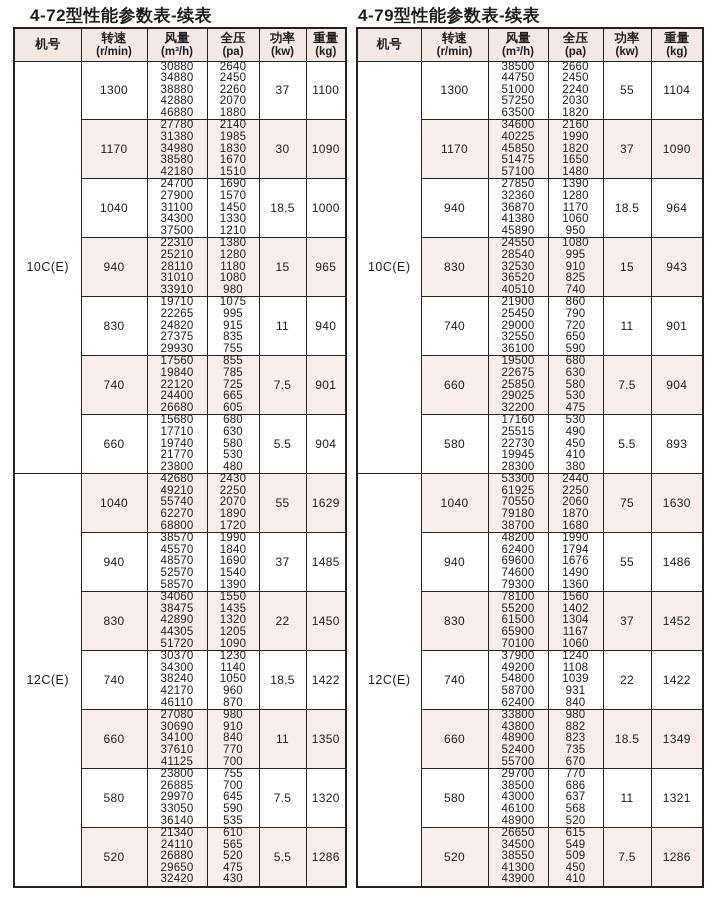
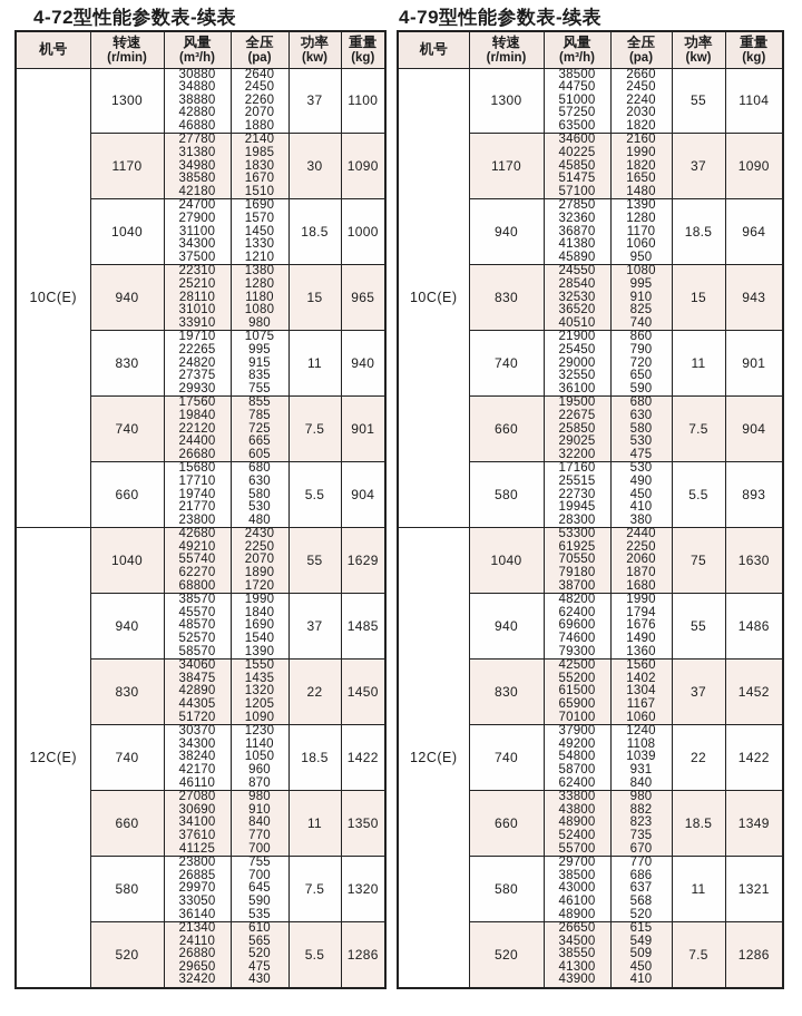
  4-72型性能参数表-续表
  机号	转速(r/min)	风量(m³/h)	全压(pa)	功率(kw)	重量(kg)
  10C(E)	1300	3088034880388804288046880	26402450226020701880	37	1100
  1170	2778031380349803858042180	21401985183016701510	30	1090
  1040	2470027900311003430037500	16901570145013301210	18.5	1000
  940	2231025210281103101033910	1380128011801080980	15	965
  830	1971022265248202737529930	1075995915835755	11	940
  740	1756019840221202440026680	855785725665605	7.5	901
  660	1568017710197402177023800	680630580530480	5.5	904
  12C(E)	1040	4268049210557406227068800	24302250207018901720	55	1629
  940	3857045570485705257058570	19901840169015401390	37	1485
  830	3406038475428904430551720	15501435132012051090	22	1450
  740	3037034300382404217046110	123011401050960870	18.5	1422
  660	2708030690341003761041125	980910840770700	11	1350
  580	2380026885299703305036140	755700645590535	7.5	1320
  520	2134024110268802965032420	610565520475430	5.5	1286
  4-79型性能参数表-续表
  机号	转速(r/min)	风量(m³/h)	全压(pa)	功率(kw)	重量(kg)
  10C(E)	1300	3850044750510005725063500	26602450224020301820	55	1104
  1170	3460040225458505147557100	21601990182016501480	37	1090
  940	2785032360368704138045890	1390128011701060950	18.5	964
  830	2455028540325303652040510	1080995910825740	15	943
  740	2190025450290003255036100	860790720650590	11	901
  660	1950022675258502902532200	680630580530475	7.5	904
  580	1716025515227301994528300	530490450410380	5.5	893
  12C(E)	1040	5330061925705507918038700	24402250206018701680	75	1630
  940	4820062400696007460079300	19901794167614901360	55	1486
- 830	7810055200615006590070100	15601402130411671060	37	1452
+ 830	4250055200615006590070100	15601402130411671060	37	1452
  740	3790049200548005870062400	124011081039931840	22	1422
  660	3380043800489005240055700	980882823735670	18.5	1349
  580	2970038500430004610048900	770686637568520	11	1321
  520	2665034500385504130043900	615549509450410	7.5	1286
